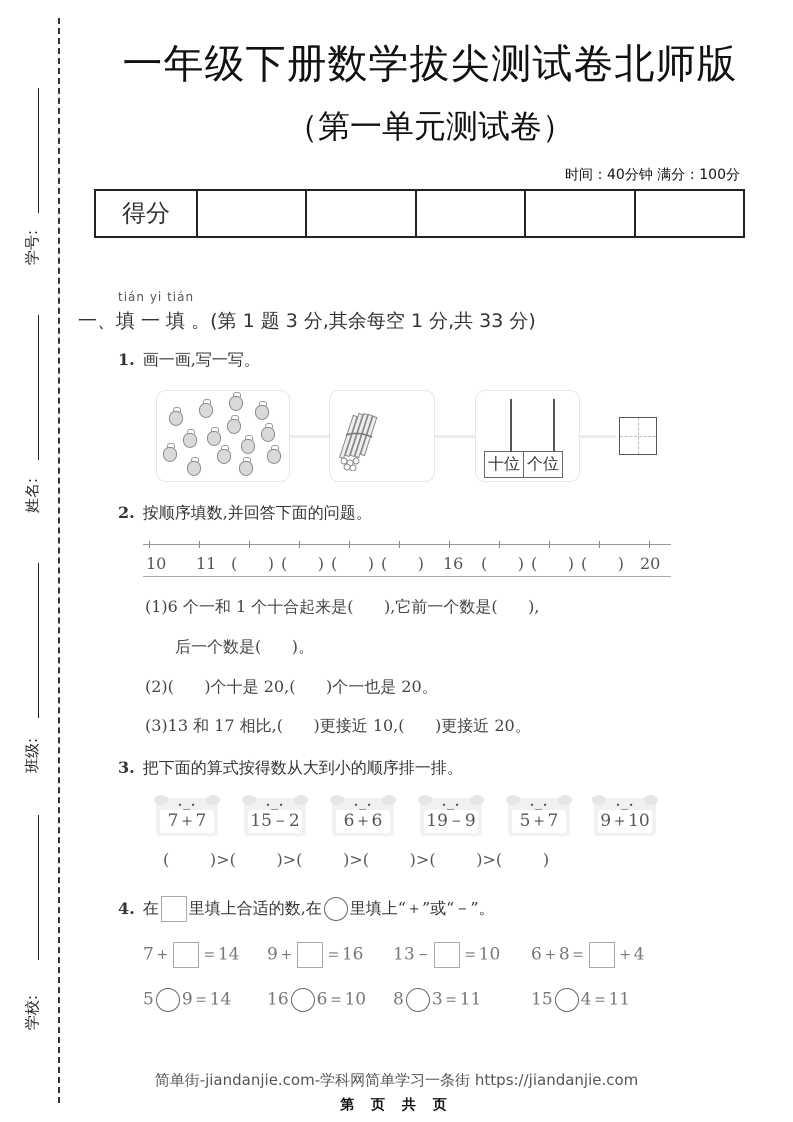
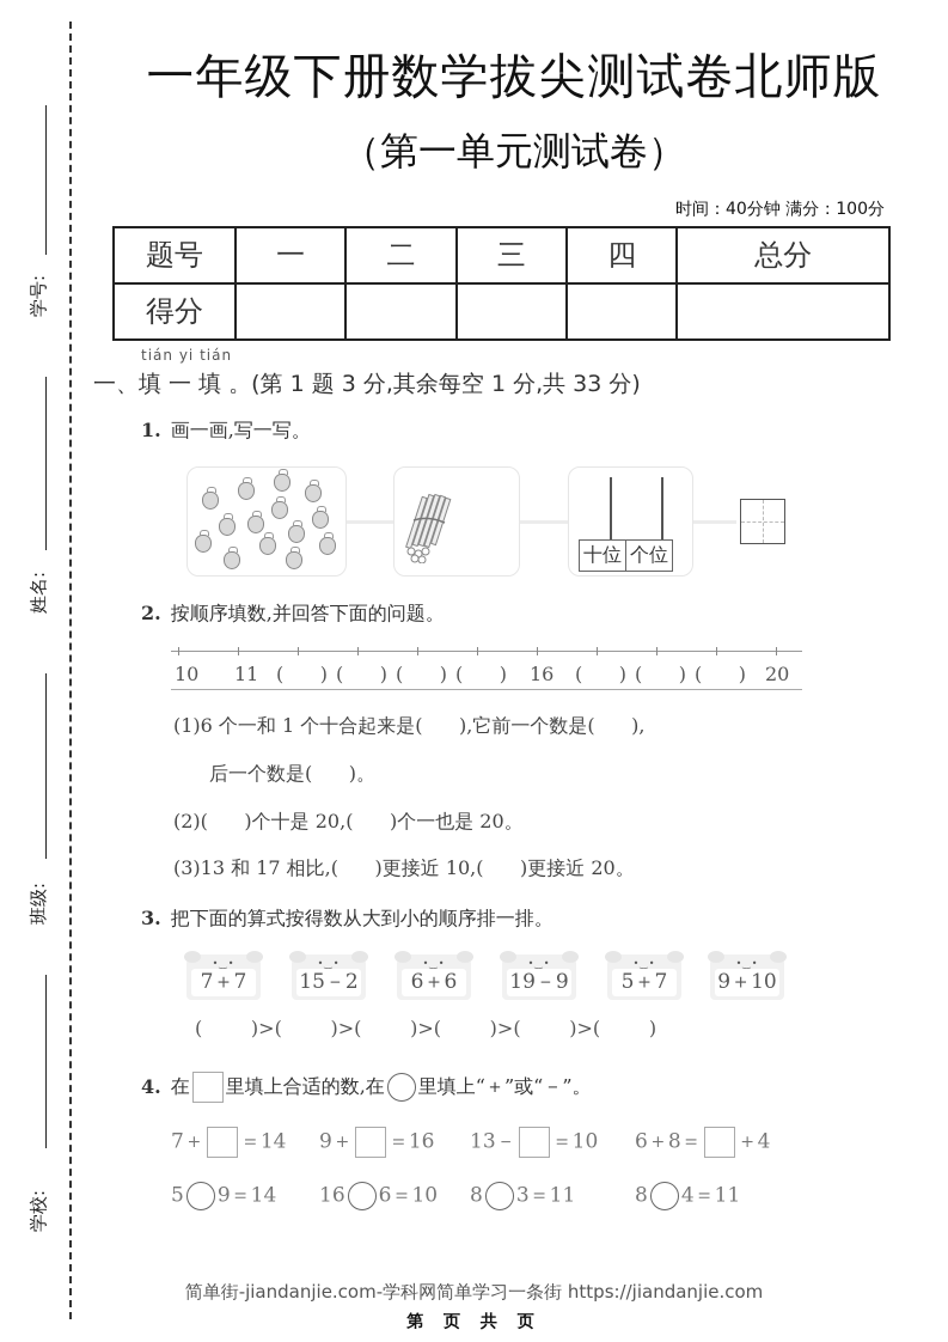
  一年级下册数学拔尖测试卷北师版
  （第一单元测试卷）
  时间：40分钟 满分：100分
+ 题号	一	二	三	四	总分
  得分
  tián yi tián
  一、填 一 填 。(第 1 题 3 分,其余每空 1 分,共 33 分)
  1. 画一画,写一写。
  十位	个位
  2. 按顺序填数,并回答下面的问题。
  10
  11
  ( )
  ( )
  ( )
  ( )
  16
  ( )
  ( )
  ( )
  20
  (1)6 个一和 1 个十合起来是( ),它前一个数是( ),
  后一个数是( )。
  (2)( )个十是 20,( )个一也是 20。
  (3)13 和 17 相比,( )更接近 10,( )更接近 20。
  3. 把下面的算式按得数从大到小的顺序排一排。
  •‿•
  7＋7
  •‿•
  15－2
  •‿•
  6＋6
  •‿•
  19－9
  •‿•
  5＋7
  •‿•
  9＋10
  ( )>( )>( )>( )>( )>( )
  4. 在 里填上合适的数,在 里填上“＋”或“－”。
  7＋ ＝14
  9＋ ＝16
  13－ ＝10
  6＋8＝ ＋4
  5 9＝14
  16 6＝10
  8 3＝11
- 15 4＝11
+ 8 4＝11
  简单街-jiandanjie.com-学科网简单学习一条街 https://jiandanjie.com
  第 页 共 页
